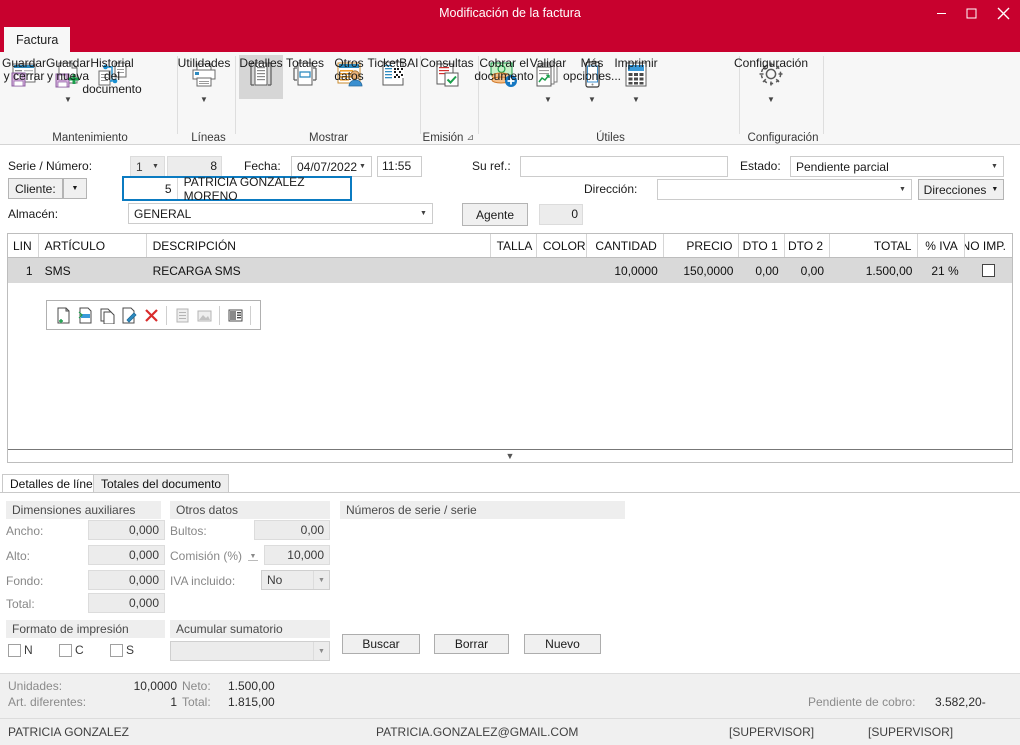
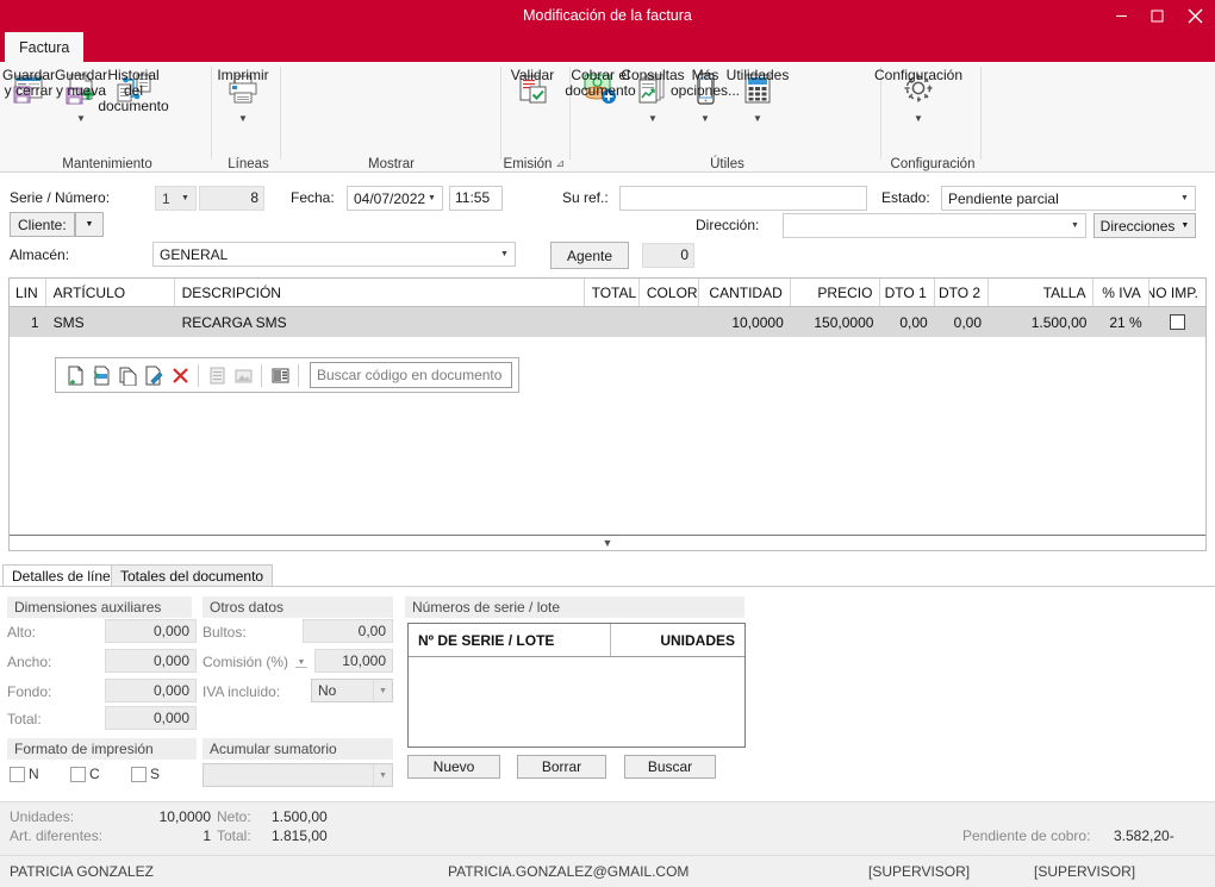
  Modificación de la factura
  Factura
  Guardar
  y cerrar
  Guardar
  y nueva
  ▼
  Historial del
  documento
  Mantenimiento
- Utilidades
+ Imprimir
  ▼
  Líneas
- Detalles
- Totales
- Otros
- datos
- TicketBAI
  Mostrar
- Consultas
+ Validar
  Emisión
  ⊿
  Cobrar el
  documento
- Validar
+ Consultas
  ▼
  Más
  opciones...
  ▼
- Imprimir
+ Utilidades
  ▼
  Útiles
  Configuración
  ▼
  Configuración
  Serie / Número:
  1
  8
  Fecha:
  04/07/2022
  11:55
  Su ref.:
  Estado:
  Pendiente parcial
  Cliente:
- 5
- PATRICIA GONZALEZ MORENO
  Dirección:
  Direcciones
  Almacén:
  GENERAL
  Agente
  0
  LIN
  ARTÍCULO
  DESCRIPCIÓN
- TALLA
+ TOTAL
  COLOR
  CANTIDAD
  PRECIO
  DTO 1
  DTO 2
- TOTAL
+ TALLA
  % IVA
  NO IMP.
  1
  SMS
  RECARGA SMS
  10,0000
  150,0000
  0,00
  0,00
  1.500,00
  21 %
+ Buscar código en documento
  ▼
  Detalles de líne
  Totales del documento
  Dimensiones auxiliares
- Ancho:
+ Alto:
  0,000
- Alto:
+ Ancho:
  0,000
  Fondo:
  0,000
  Total:
  0,000
  Formato de impresión
  N
  C
  S
  Otros datos
  Bultos:
  0,00
  Comisión (%)
  10,000
  IVA incluido:
  No
  Acumular sumatorio
- Números de serie / serie
+ Números de serie / lote
+ Nº DE SERIE / LOTE
+ UNIDADES
- Buscar
+ Nuevo
  Borrar
- Nuevo
+ Buscar
  Unidades:
  10,0000
  Neto:
  1.500,00
  Art. diferentes:
  1
  Total:
  1.815,00
  Pendiente de cobro:
  3.582,20-
  PATRICIA GONZALEZ
  PATRICIA.GONZALEZ@GMAIL.COM
  [SUPERVISOR]
  [SUPERVISOR]
